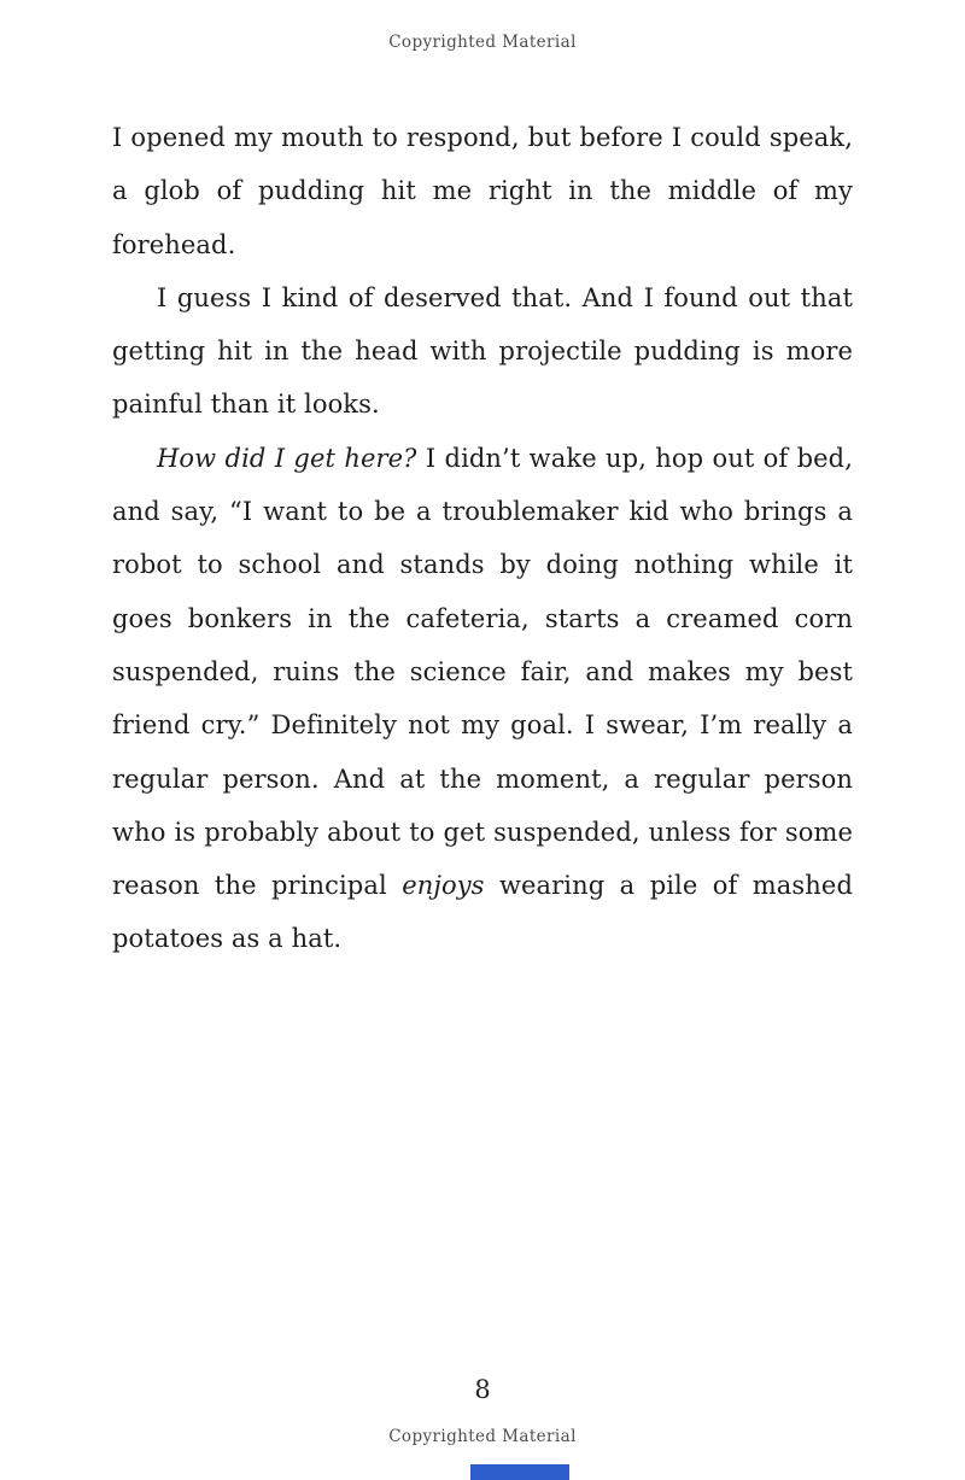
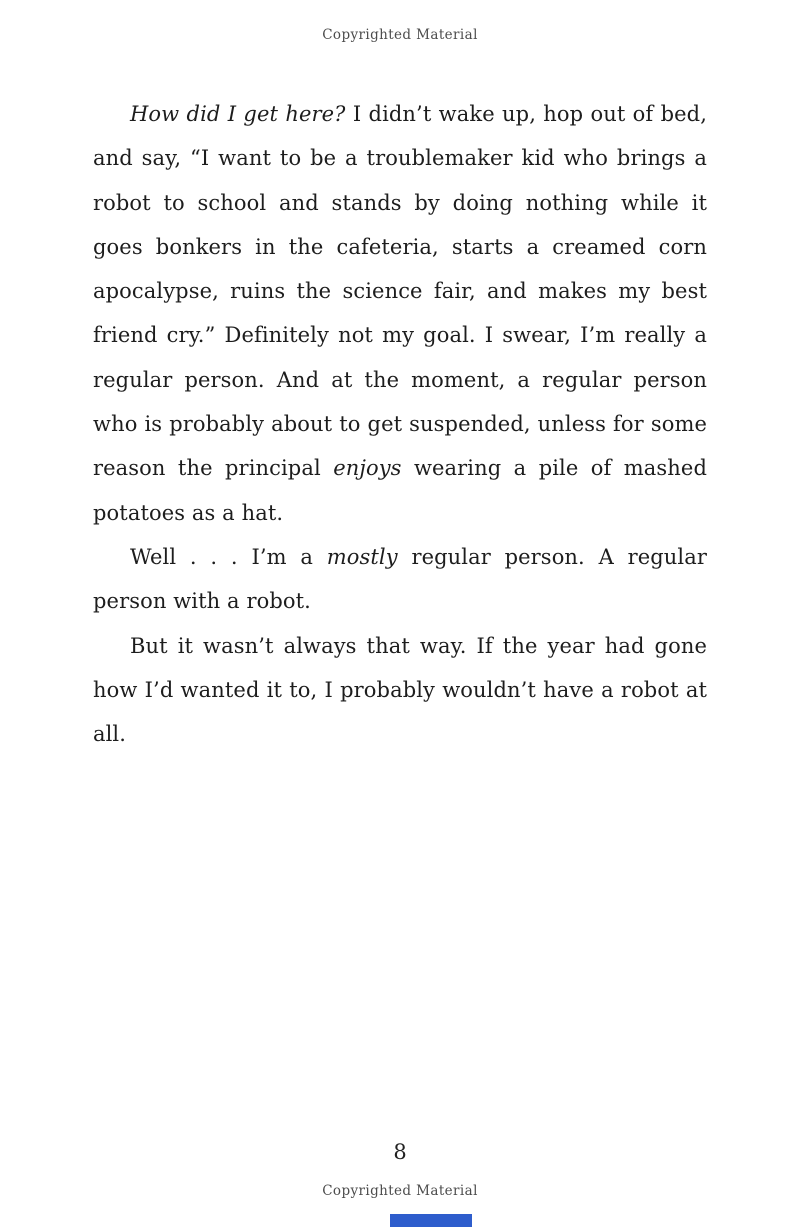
  Copyrighted Material
- I opened my mouth to respond, but before I could speak, a glob of pudding hit me right in the middle of my forehead.
- I guess I kind of deserved that. And I found out that getting hit in the head with projectile pudding is more painful than it looks.
- How did I get here? I didn’t wake up, hop out of bed, and say, “I want to be a troublemaker kid who brings a robot to school and stands by doing nothing while it goes bonkers in the cafeteria, starts a creamed corn suspended, ruins the science fair, and makes my best friend cry.” Definitely not my goal. I swear, I’m really a regular person. And at the moment, a regular person who is probably about to get suspended, unless for some reason the principal enjoys wearing a pile of mashed potatoes as a hat.
+ How did I get here? I didn’t wake up, hop out of bed, and say, “I want to be a troublemaker kid who brings a robot to school and stands by doing nothing while it goes bonkers in the cafeteria, starts a creamed corn apocalypse, ruins the science fair, and makes my best friend cry.” Definitely not my goal. I swear, I’m really a regular person. And at the moment, a regular person who is probably about to get suspended, unless for some reason the principal enjoys wearing a pile of mashed potatoes as a hat.
+ Well . . . I’m a mostly regular person. A regular person with a robot.
+ But it wasn’t always that way. If the year had gone how I’d wanted it to, I probably wouldn’t have a robot at all.
  8
  Copyrighted Material
